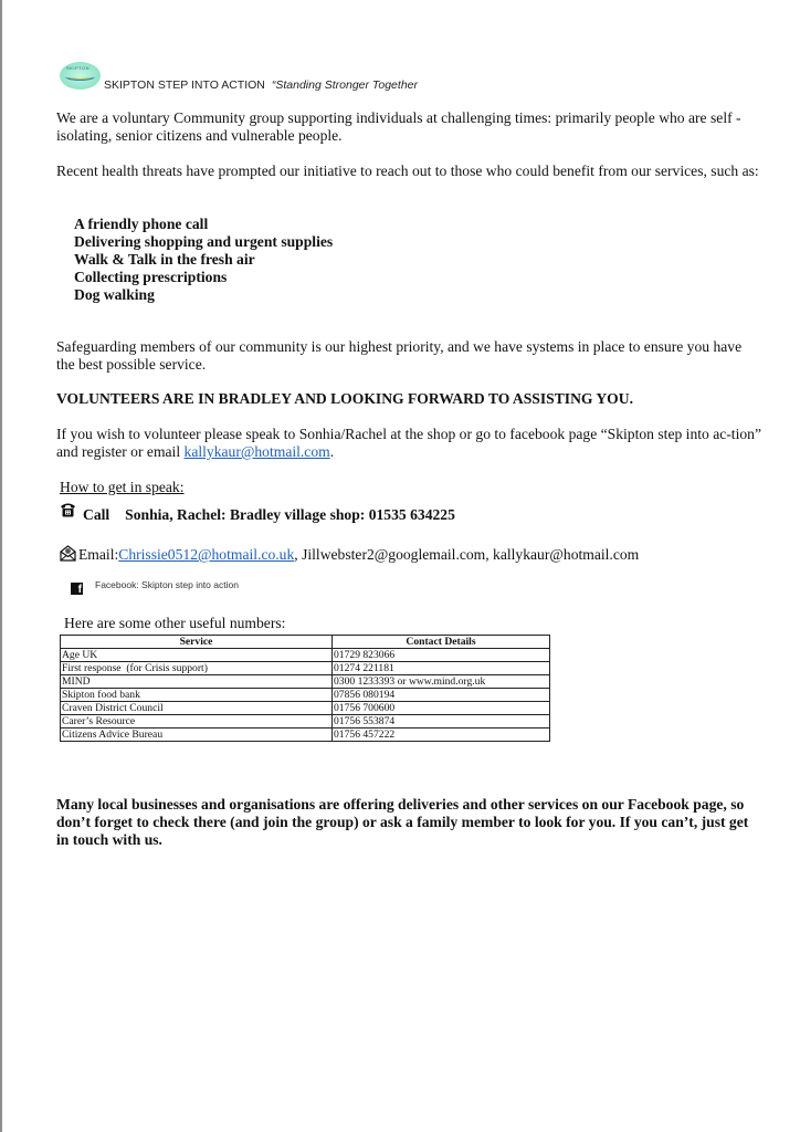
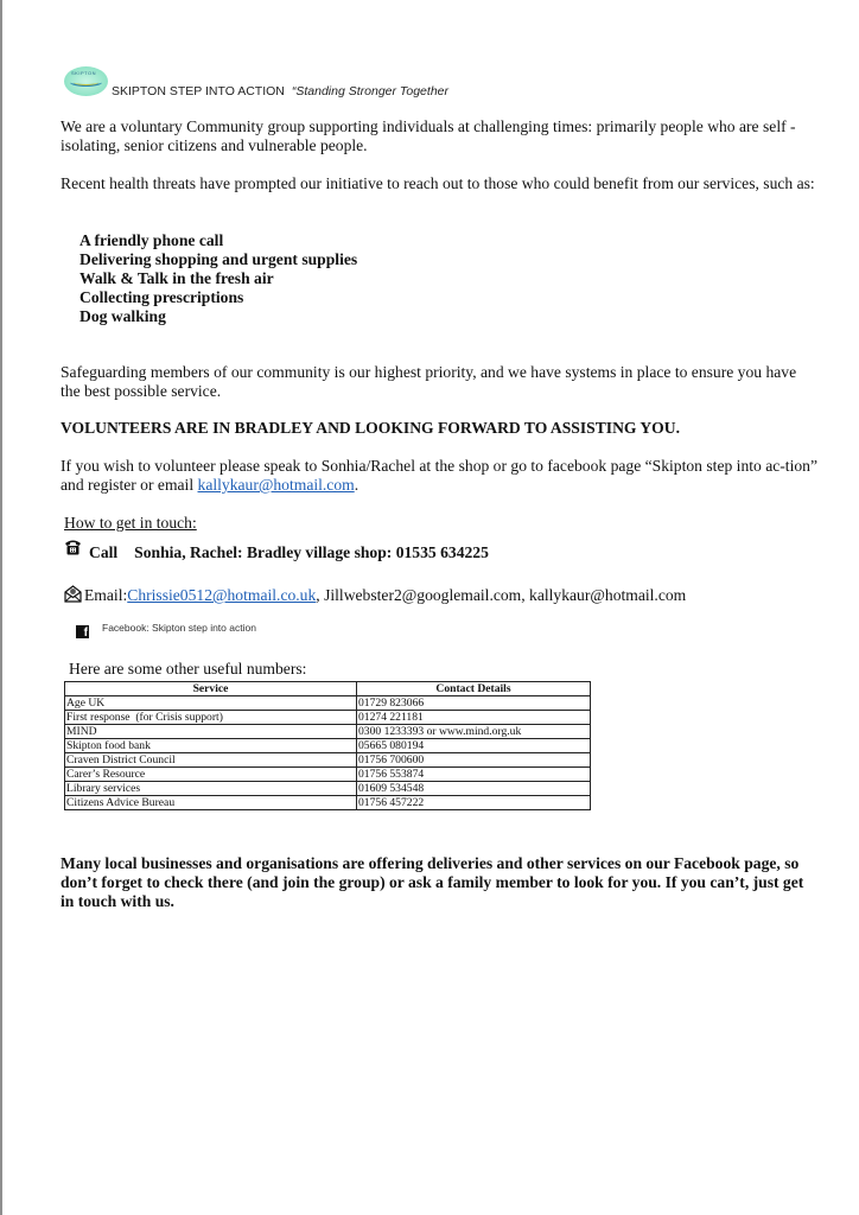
  SKIPTON STEP INTO ACTION
  “Standing Stronger Together
  We are a voluntary Community group supporting individuals at challenging times: primarily people who are self -isolating, senior citizens and vulnerable people.
  Recent health threats have prompted our initiative to reach out to those who could benefit from our services, such as:
  A friendly phone call
  Delivering shopping and urgent supplies
  Walk & Talk in the fresh air
  Collecting prescriptions
  Dog walking
  Safeguarding members of our community is our highest priority, and we have systems in place to ensure you have the best possible service.
  VOLUNTEERS ARE IN BRADLEY AND LOOKING FORWARD TO ASSISTING YOU.
  If you wish to volunteer please speak to Sonhia/Rachel at the shop or go to facebook page “Skipton step into ac-tion” and register or email kallykaur@hotmail.com.
- How to get in speak:
+ How to get in touch:
  Call
  Sonhia, Rachel: Bradley village shop: 01535 634225
  Email:
  Chrissie0512@hotmail.co.uk
  , Jillwebster2@googlemail.com, kallykaur@hotmail.com
  f
  Facebook: Skipton step into action
  Here are some other useful numbers:
  Service	Contact Details
  Age UK	01729 823066
  First response (for Crisis support)	01274 221181
  MIND	0300 1233393 or www.mind.org.uk
- Skipton food bank	07856 080194
+ Skipton food bank	05665 080194
  Craven District Council	01756 700600
  Carer’s Resource	01756 553874
+ Library services	01609 534548
  Citizens Advice Bureau	01756 457222
  Many local businesses and organisations are offering deliveries and other services on our Facebook page, so don’t forget to check there (and join the group) or ask a family member to look for you. If you can’t, just get in touch with us.
